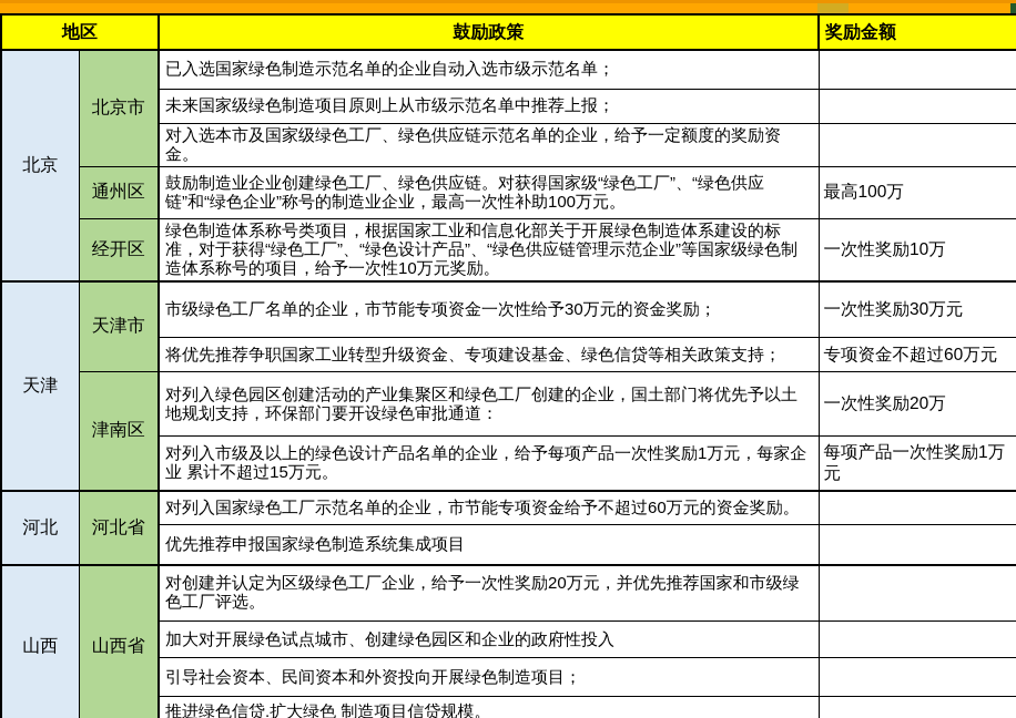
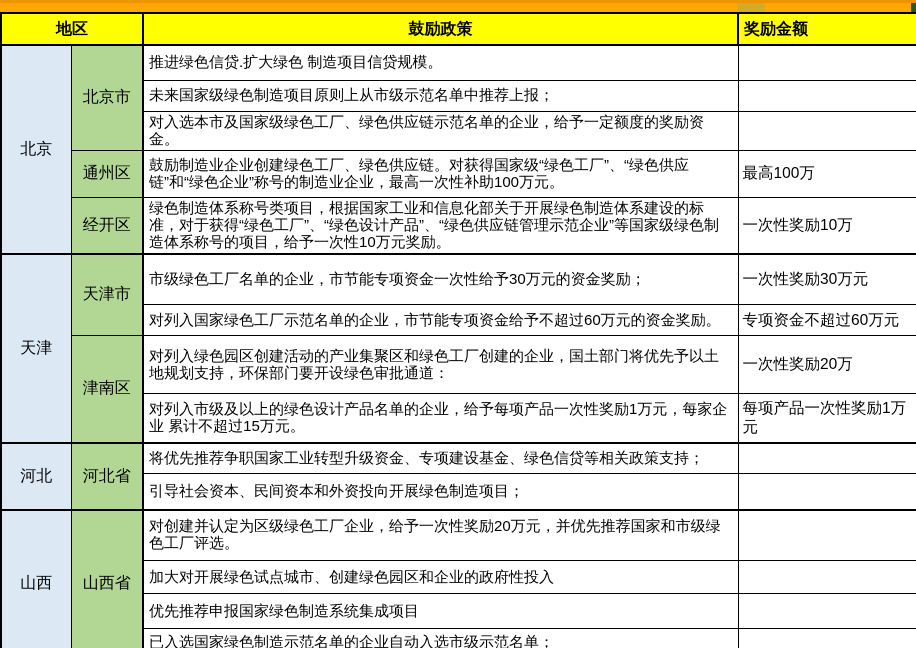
  地区	鼓励政策	奖励金额
- 北京	北京市	已入选国家绿色制造示范名单的企业自动入选市级示范名单；
+ 北京	北京市	推进绿色信贷.扩大绿色 制造项目信贷规模。
  未来国家级绿色制造项目原则上从市级示范名单中推荐上报；
  对入选本市及国家级绿色工厂、绿色供应链示范名单的企业，给予一定额度的奖励资金。
  通州区	鼓励制造业企业创建绿色工厂、绿色供应链。对获得国家级“绿色工厂”、“绿色供应链”和“绿色企业”称号的制造业企业，最高一次性补助100万元。	最高100万
  经开区	绿色制造体系称号类项目，根据国家工业和信息化部关于开展绿色制造体系建设的标准，对于获得“绿色工厂”、“绿色设计产品”、“绿色供应链管理示范企业”等国家级绿色制造体系称号的项目，给予一次性10万元奖励。	一次性奖励10万
  天津	天津市	市级绿色工厂名单的企业，市节能专项资金一次性给予30万元的资金奖励；	一次性奖励30万元
- 将优先推荐争职国家工业转型升级资金、专项建设基金、绿色信贷等相关政策支持；	专项资金不超过60万元
+ 对列入国家绿色工厂示范名单的企业，市节能专项资金给予不超过60万元的资金奖励。	专项资金不超过60万元
  津南区	对列入绿色园区创建活动的产业集聚区和绿色工厂创建的企业，国土部门将优先予以土地规划支持，环保部门要开设绿色审批通道：	一次性奖励20万
  对列入市级及以上的绿色设计产品名单的企业，给予每项产品一次性奖励1万元，每家企业 累计不超过15万元。	每项产品一次性奖励1万元
- 河北	河北省	对列入国家绿色工厂示范名单的企业，市节能专项资金给予不超过60万元的资金奖励。
+ 河北	河北省	将优先推荐争职国家工业转型升级资金、专项建设基金、绿色信贷等相关政策支持；
- 优先推荐申报国家绿色制造系统集成项目
+ 引导社会资本、民间资本和外资投向开展绿色制造项目；
  山西	山西省	对创建并认定为区级绿色工厂企业，给予一次性奖励20万元，并优先推荐国家和市级绿色工厂评选。
  加大对开展绿色试点城市、创建绿色园区和企业的政府性投入
- 引导社会资本、民间资本和外资投向开展绿色制造项目；
+ 优先推荐申报国家绿色制造系统集成项目
- 推进绿色信贷.扩大绿色 制造项目信贷规模。
+ 已入选国家绿色制造示范名单的企业自动入选市级示范名单；
